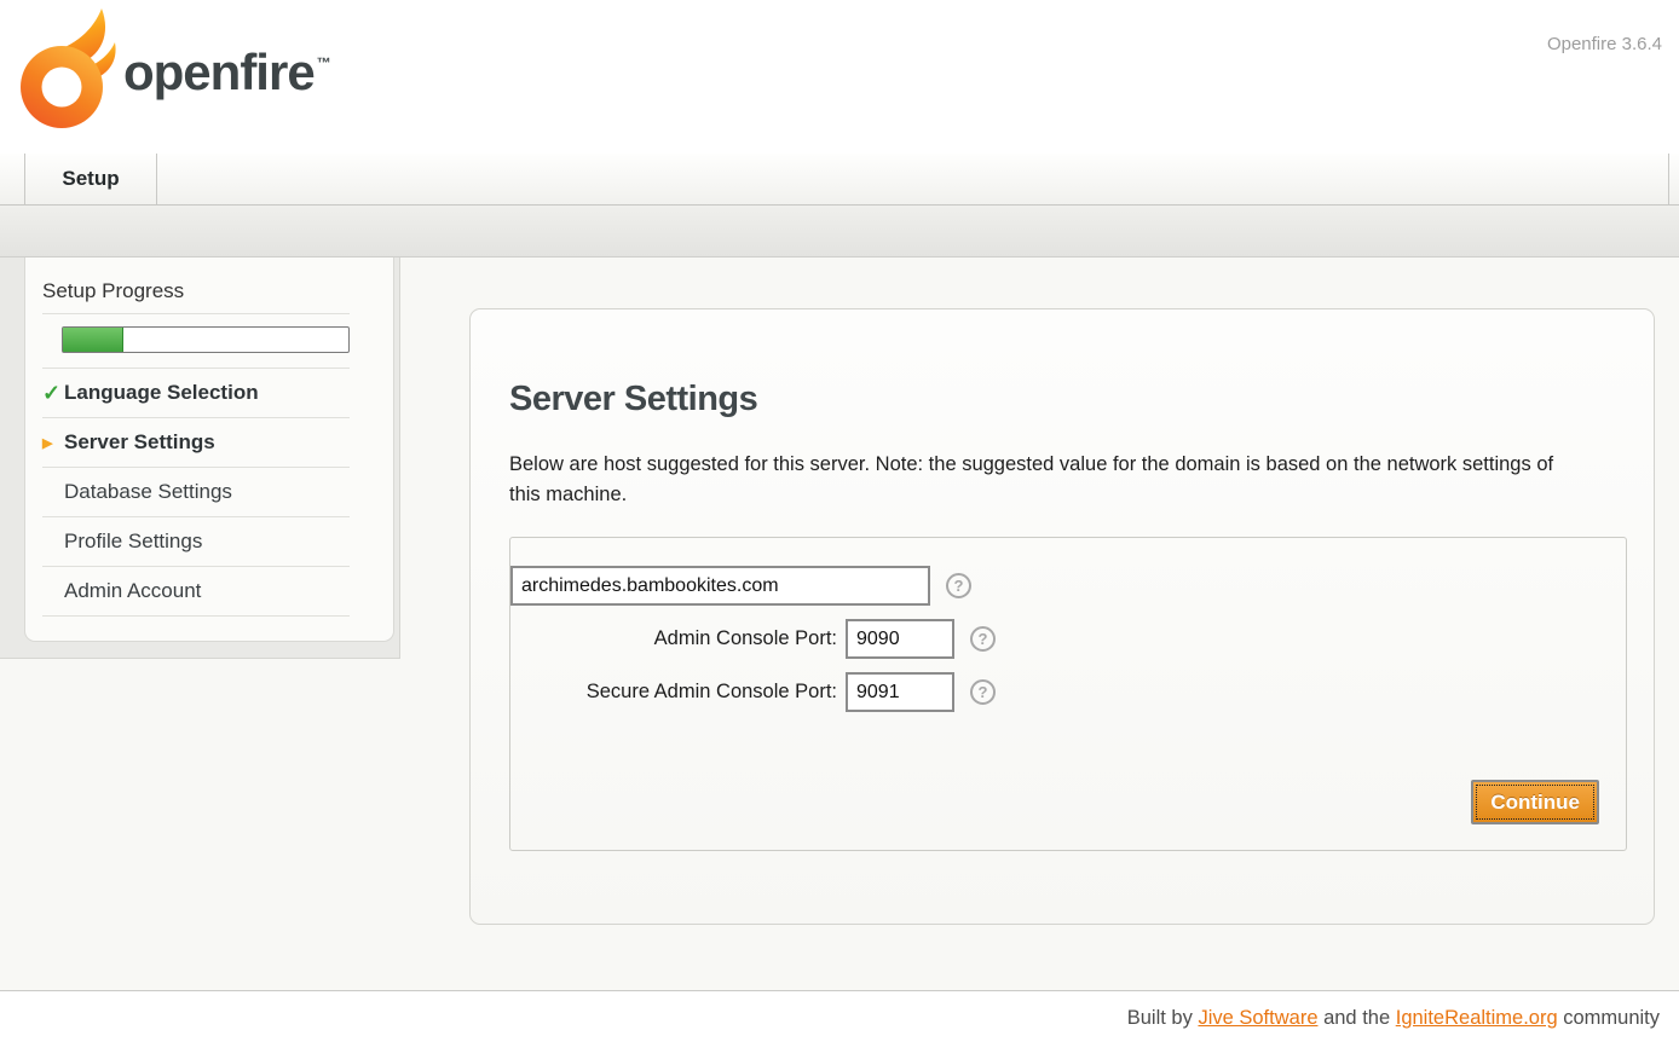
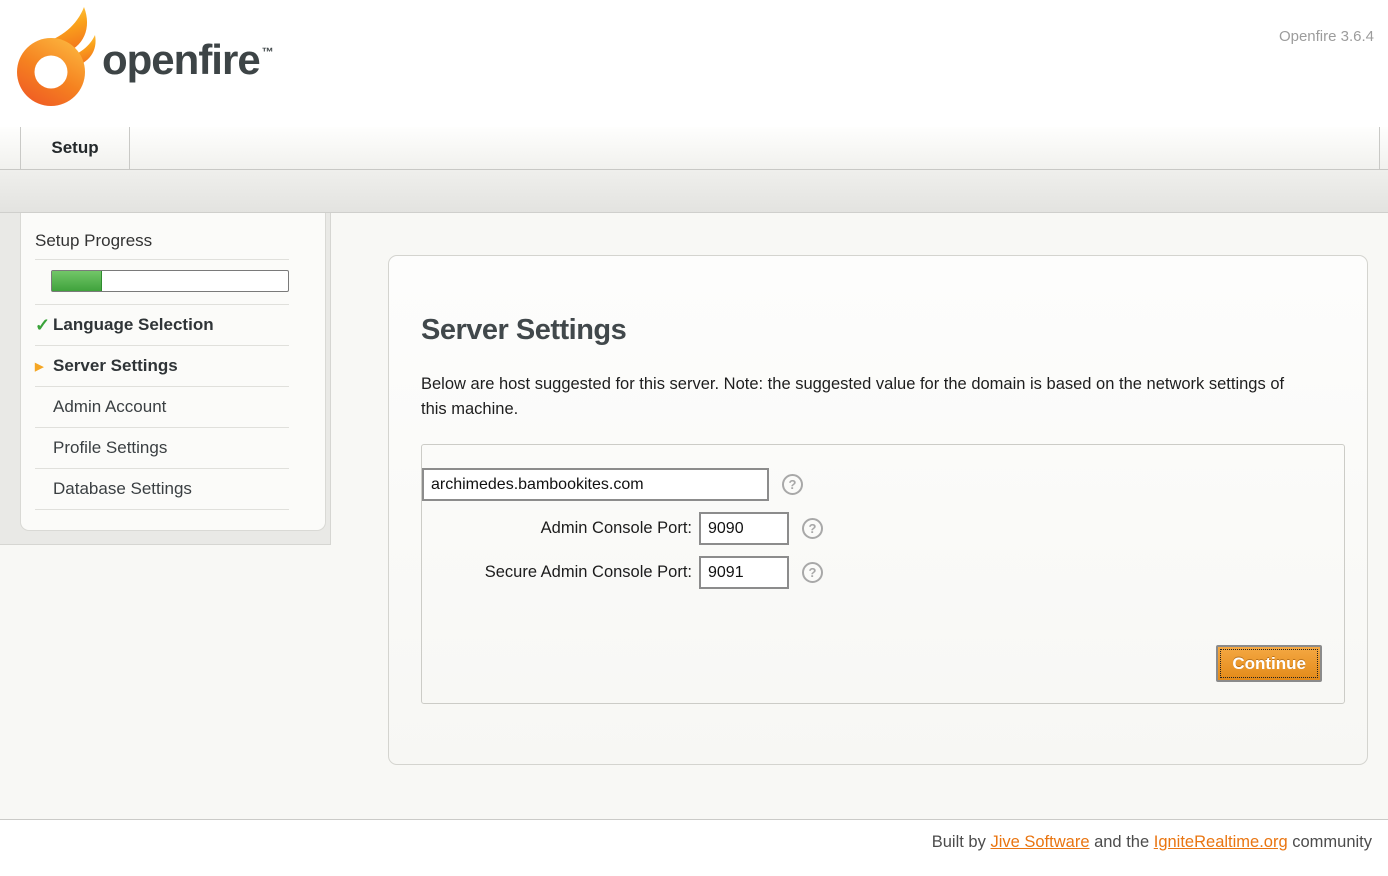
  openfire ™
  Openfire 3.6.4
  Setup
  Setup Progress
  ✓
  Language Selection
  ▶
  Server Settings
- Database Settings
+ Admin Account
  Profile Settings
- Admin Account
+ Database Settings
  Server Settings
  Below are host suggested for this server. Note: the suggested value for the domain is based on the network settings of this machine.
  archimedes.bambookites.com
  ?
  Admin Console Port:
  9090
  ?
  Secure Admin Console Port:
  9091
  ?
  Continue
  Built by Jive Software and the IgniteRealtime.org community
